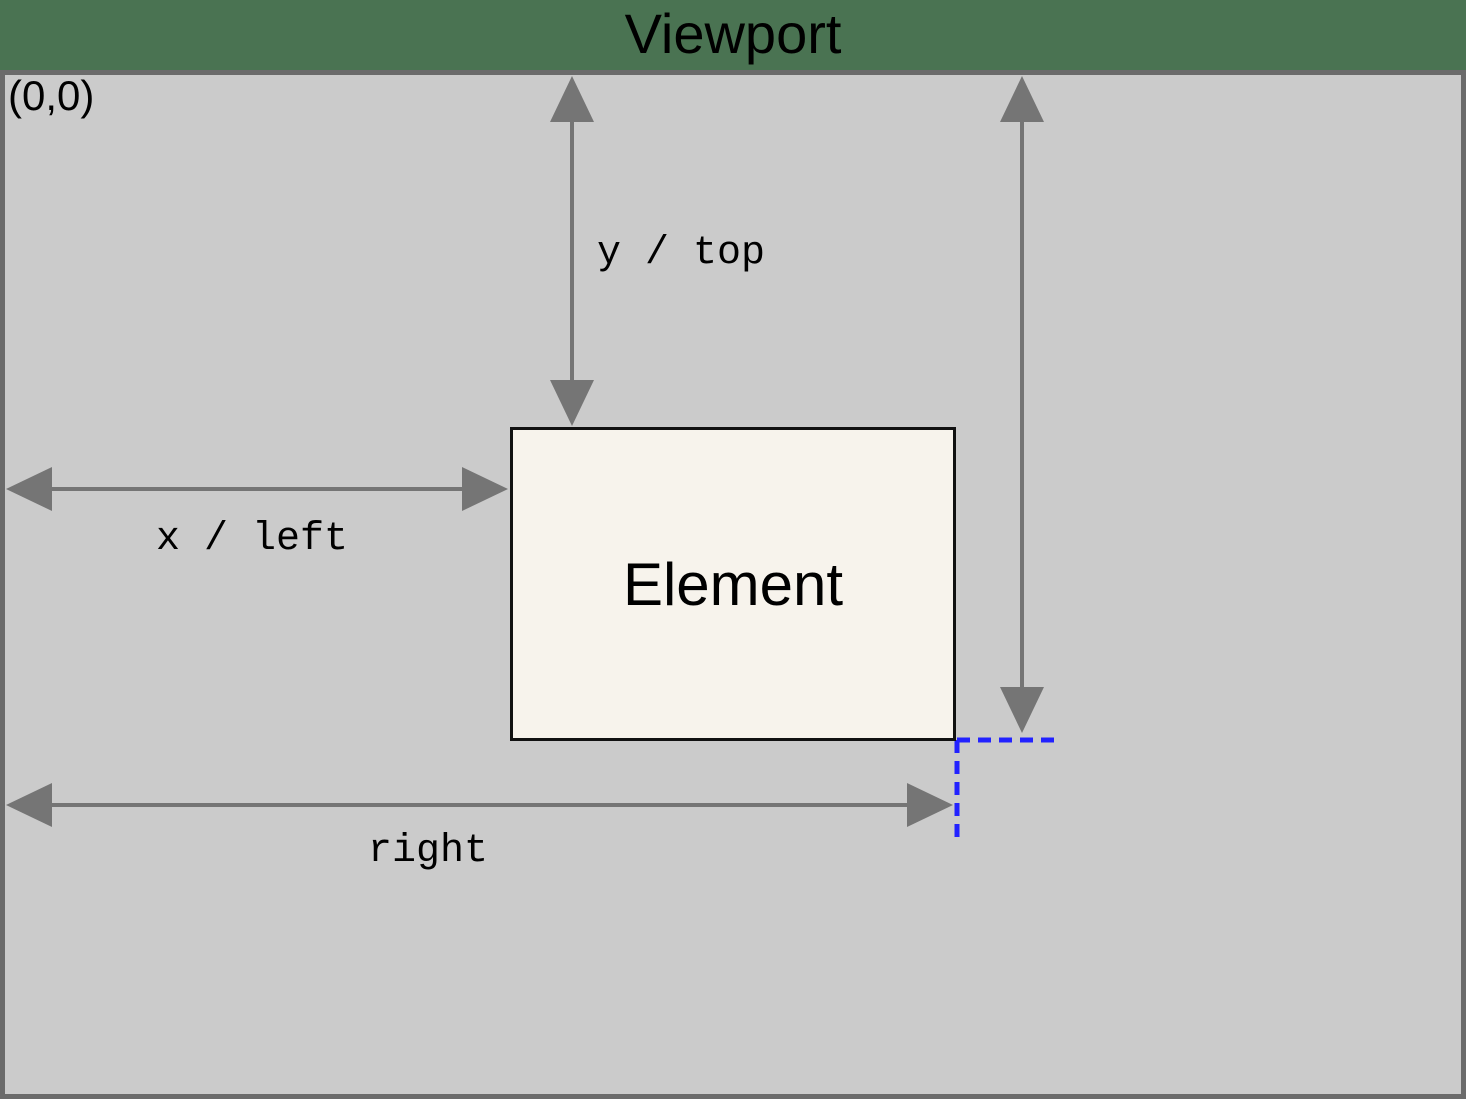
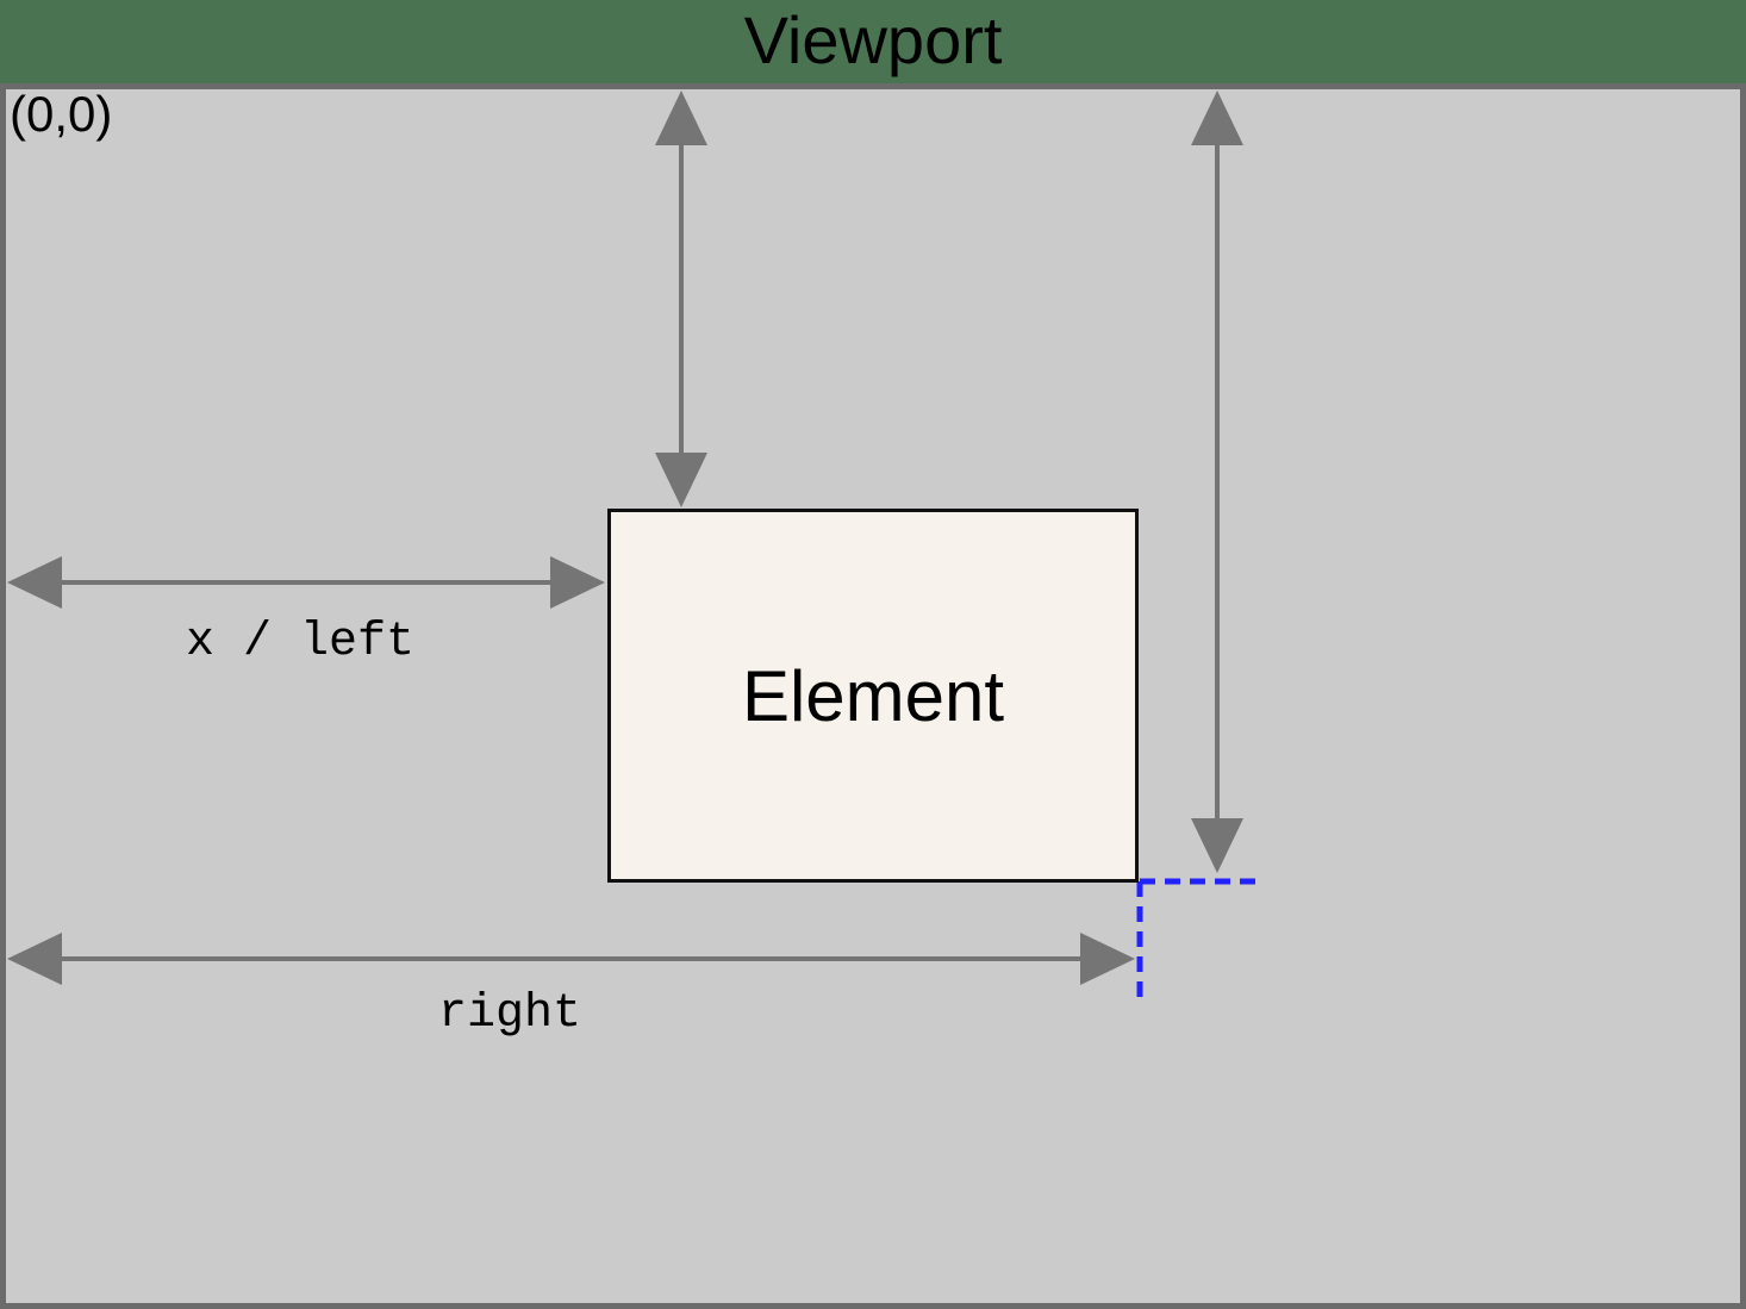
  Viewport
  (0,0)
  Element
- y / top
  x / left
  right
